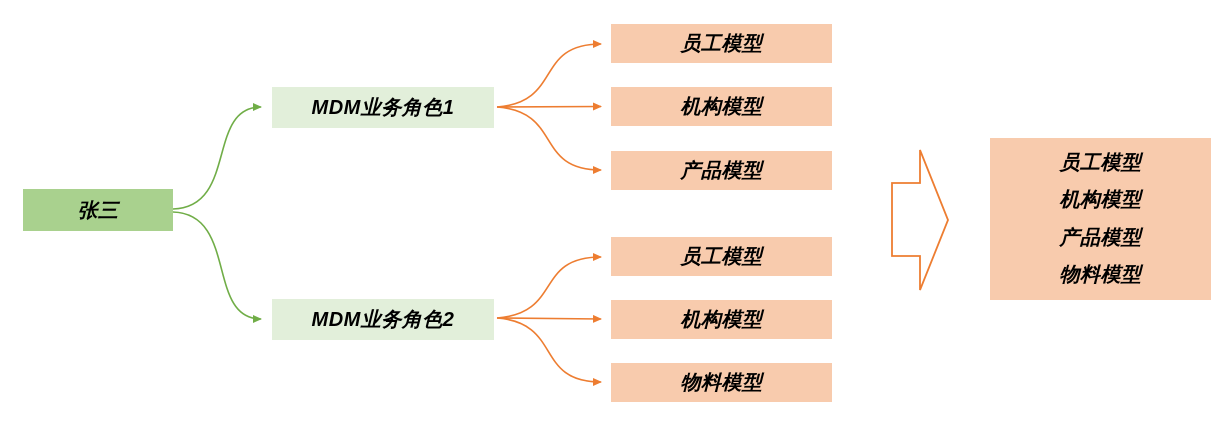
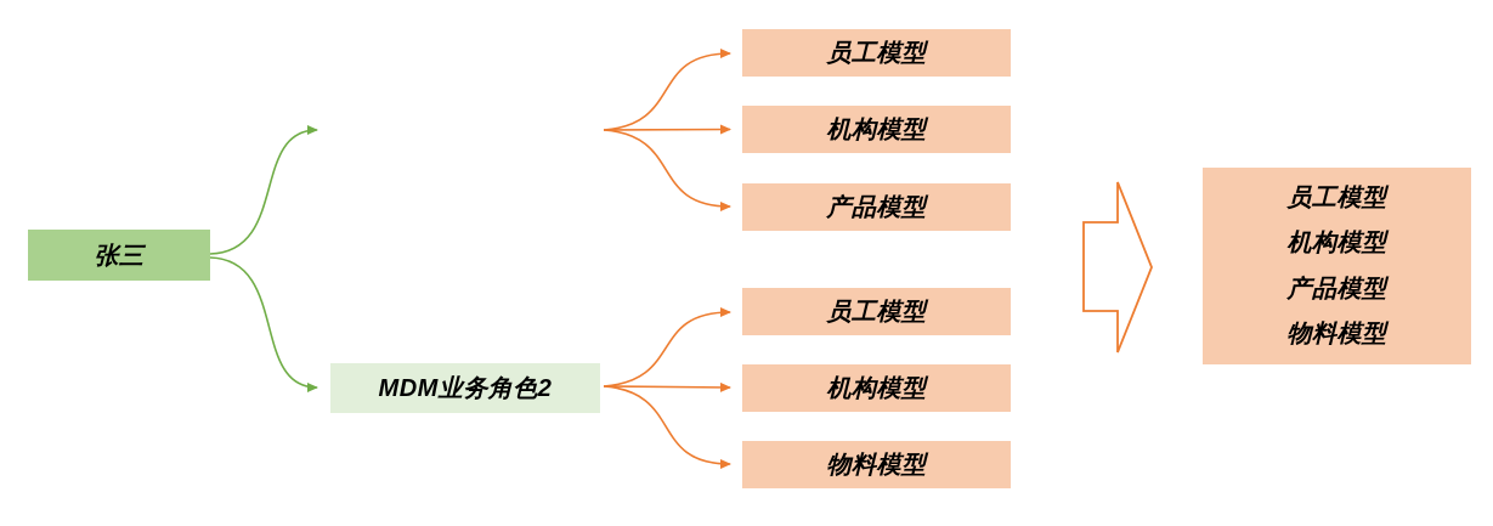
  张三
- MDM业务角色1
  MDM业务角色2
  员工模型
  机构模型
  产品模型
  员工模型
  机构模型
  物料模型
  员工模型
  机构模型
  产品模型
  物料模型
